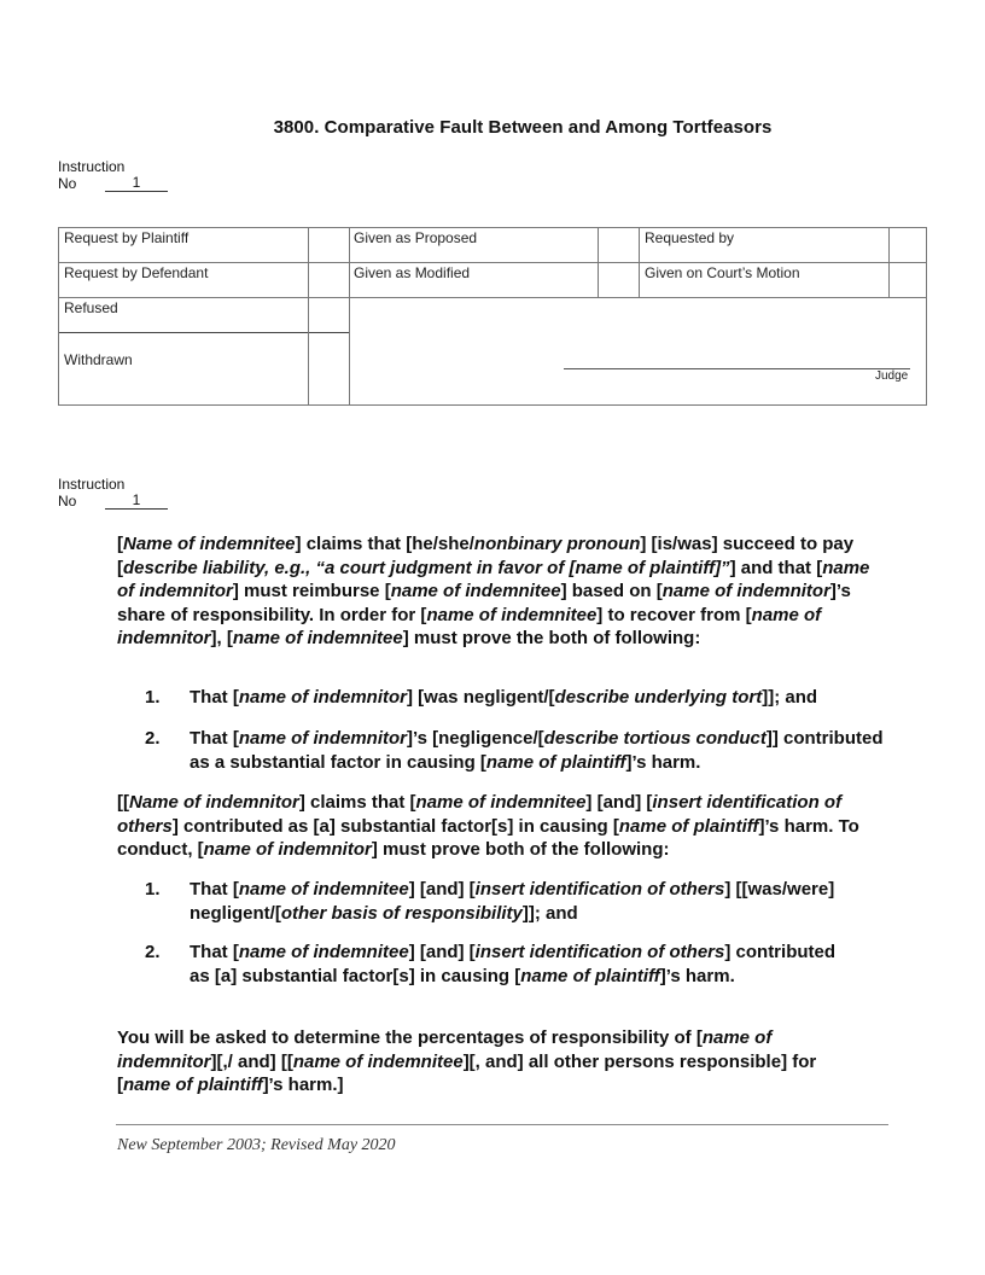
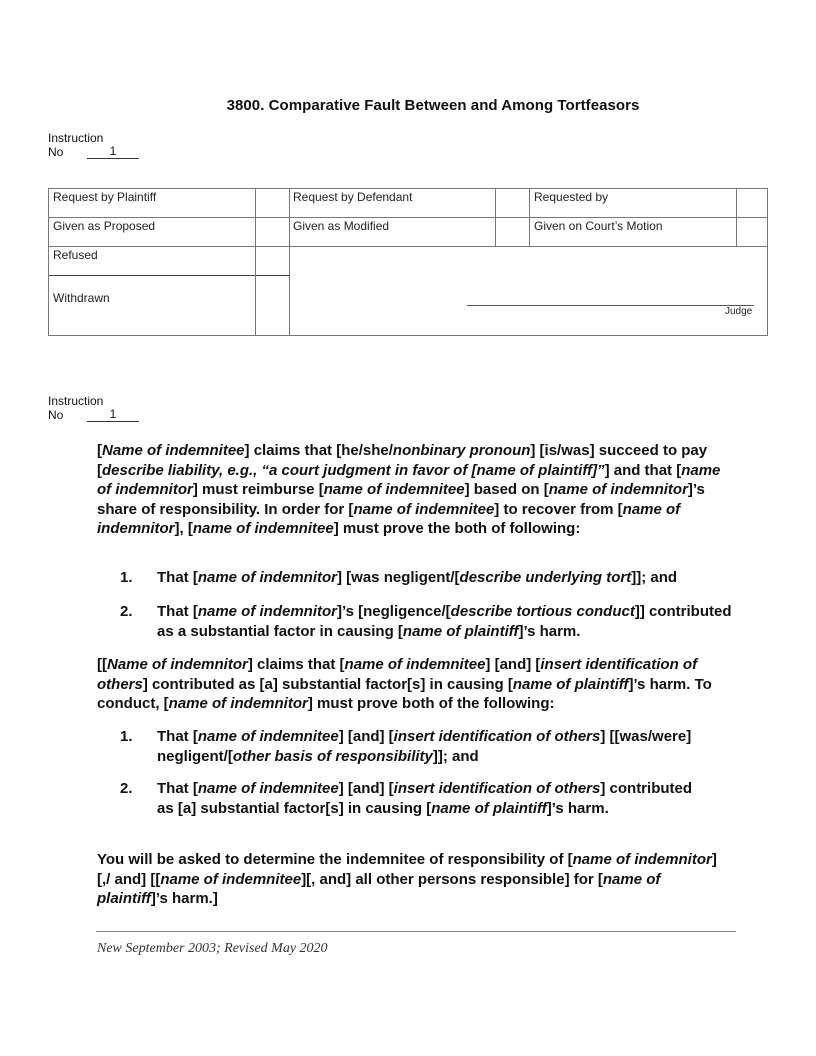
  3800. Comparative Fault Between and Among Tortfeasors
  Instruction
  No
  1
  Request by Plaintiff
- Given as Proposed
+ Request by Defendant
  Requested by
- Request by Defendant
+ Given as Proposed
  Given as Modified
  Given on Court’s Motion
  Refused
  Withdrawn
  Judge
  Instruction
  No
  1
  [Name of indemnitee] claims that [he/she/nonbinary pronoun] [is/was] succeed to pay [describe liability, e.g., “a court judgment in favor of [name of plaintiff]”] and that [name of indemnitor] must reimburse [name of indemnitee] based on [name of indemnitor]’s share of responsibility. In order for [name of indemnitee] to recover from [name of indemnitor], [name of indemnitee] must prove the both of following:
  1.
  That [name of indemnitor] [was negligent/[describe underlying tort]]; and
  2.
  That [name of indemnitor]’s [negligence/[describe tortious conduct]] contributed as a substantial factor in causing [name of plaintiff]’s harm.
  [[Name of indemnitor] claims that [name of indemnitee] [and] [insert identification of others] contributed as [a] substantial factor[s] in causing [name of plaintiff]’s harm. To conduct, [name of indemnitor] must prove both of the following:
  1.
  That [name of indemnitee] [and] [insert identification of others] [[was/were] negligent/[other basis of responsibility]]; and
  2.
  That [name of indemnitee] [and] [insert identification of others] contributed as [a] substantial factor[s] in causing [name of plaintiff]’s harm.
- You will be asked to determine the percentages of responsibility of [name of indemnitor][,/ and] [[name of indemnitee][, and] all other persons responsible] for [name of plaintiff]’s harm.]
+ You will be asked to determine the indemnitee of responsibility of [name of indemnitor][,/ and] [[name of indemnitee][, and] all other persons responsible] for [name of plaintiff]’s harm.]
  New September 2003; Revised May 2020
